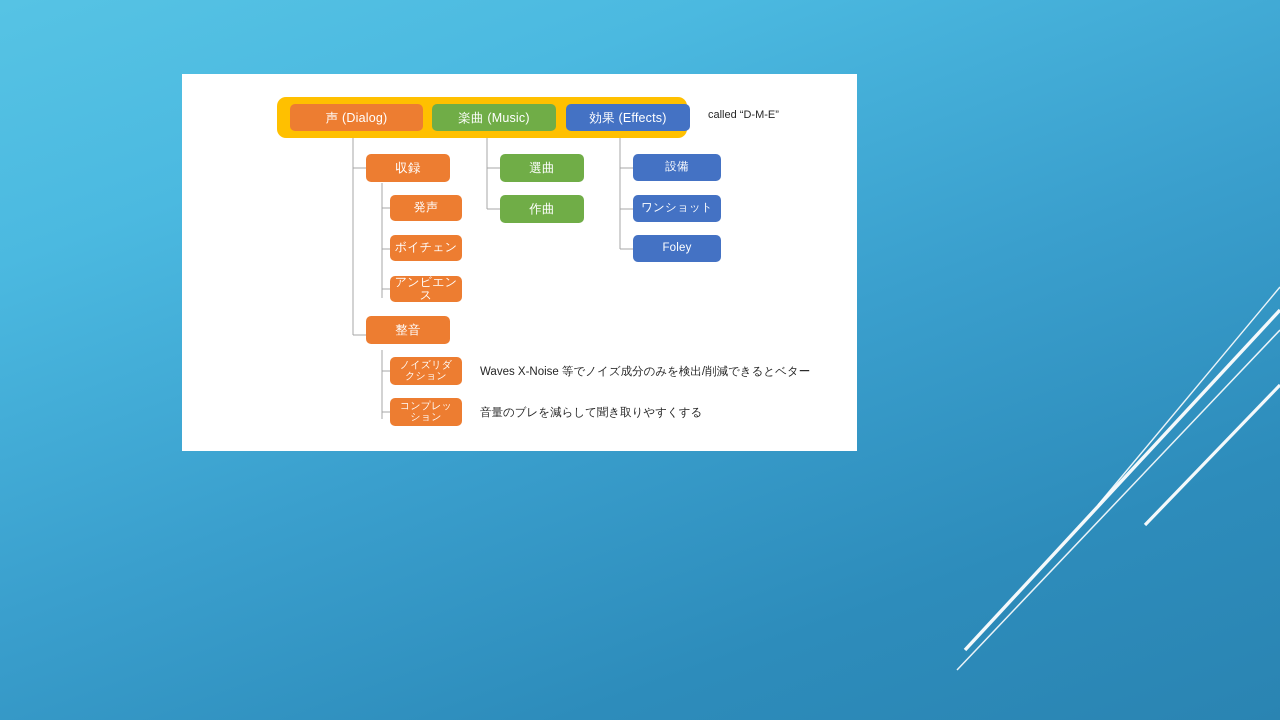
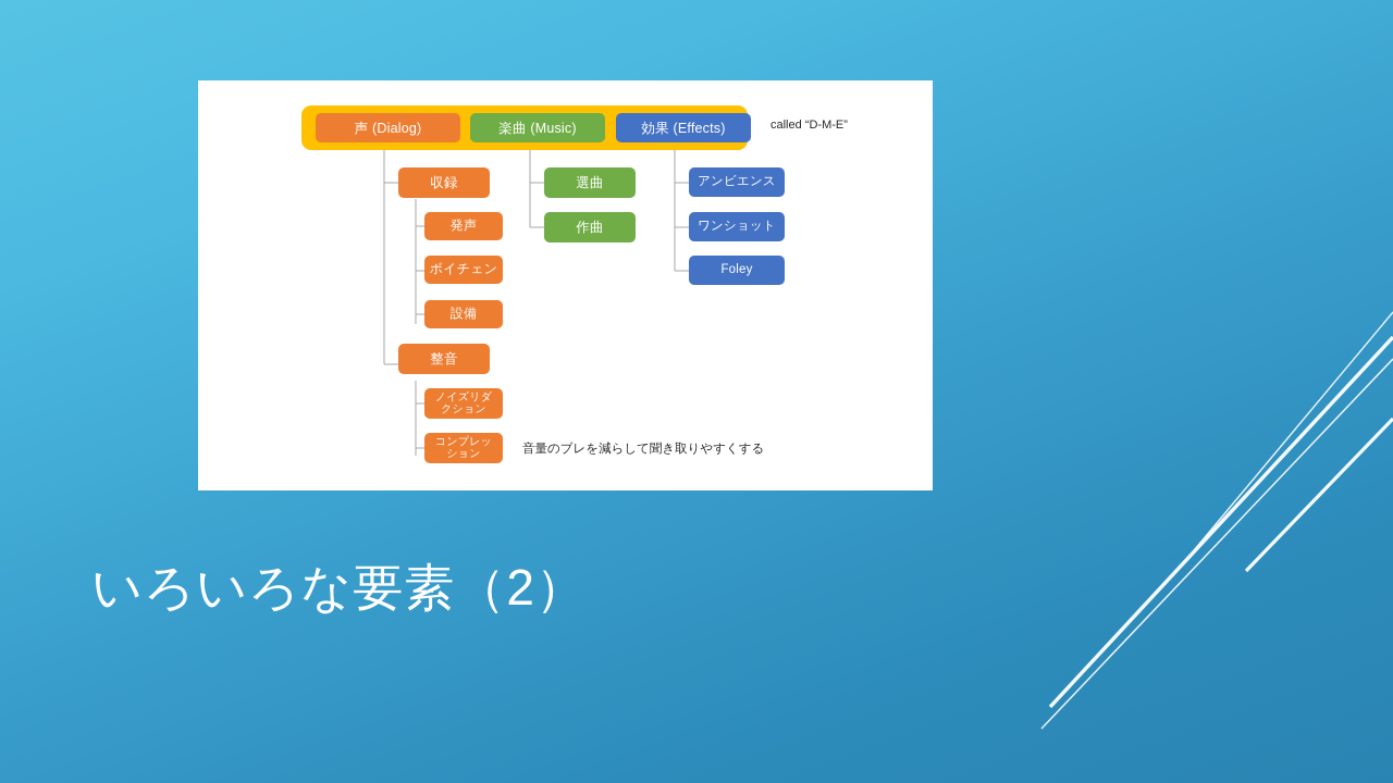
  声 (Dialog)
  楽曲 (Music)
  効果 (Effects)
  called “D-M-E”
  収録
  発声
  ボイチェン
- アンビエンス
+ 設備
  整音
  ノイズリダ
  クション
  コンプレッ
  ション
  選曲
  作曲
- 設備
+ アンビエンス
  ワンショット
  Foley
- Waves X-Noise 等でノイズ成分のみを検出/削減できるとベター
  音量のブレを減らして聞き取りやすくする
+ いろいろな要素（2）
